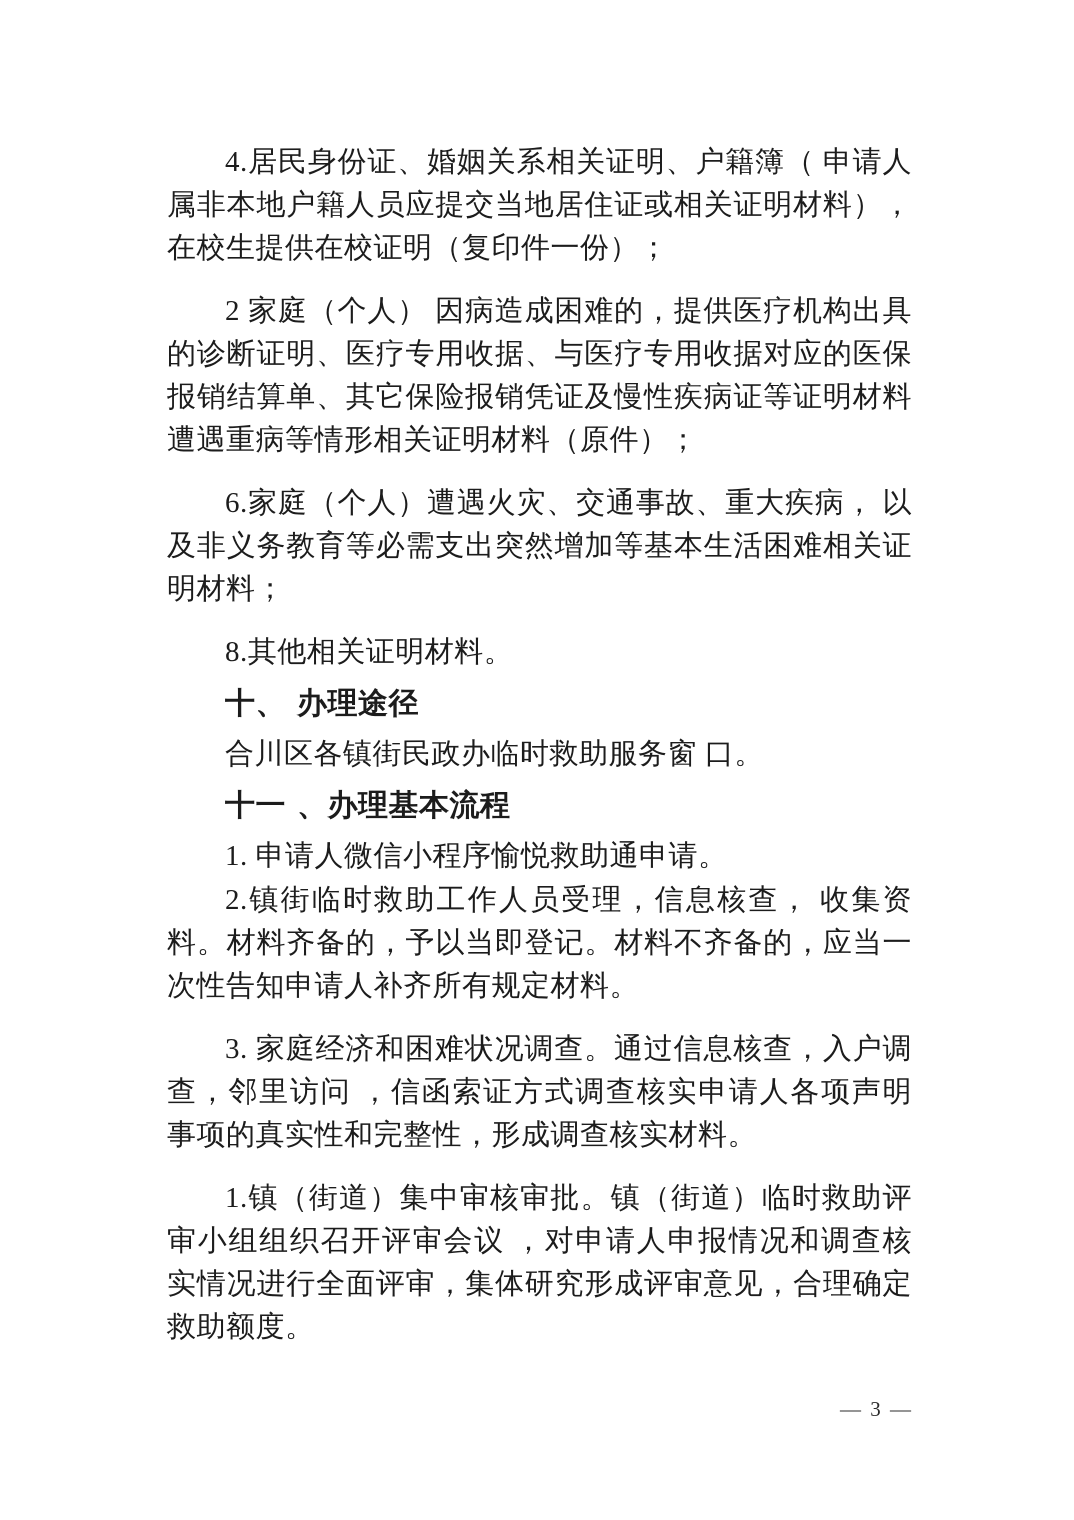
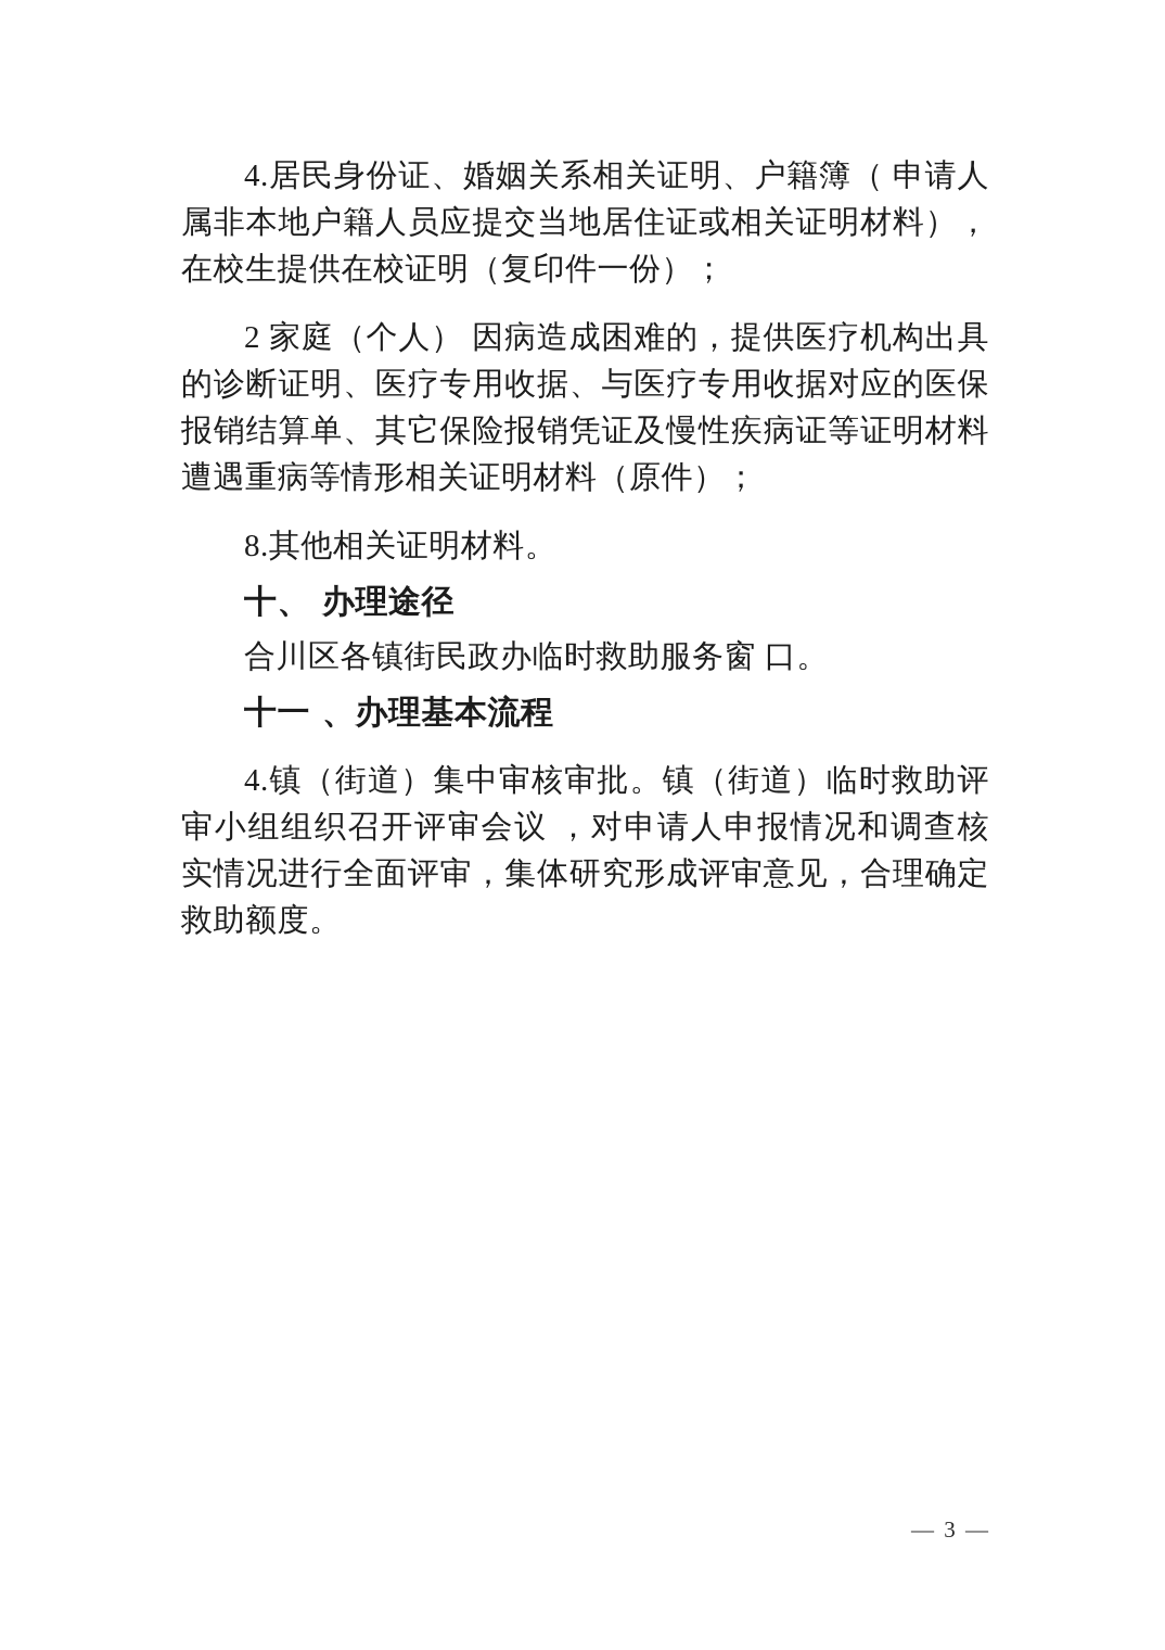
  4.居民身份证、婚姻关系相关证明、户籍簿（ 申请人属非本地户籍人员应提交当地居住证或相关证明材料），在校生提供在校证明（复印件一份）；
  2 家庭（个人） 因病造成困难的，提供医疗机构出具的诊断证明、医疗专用收据、与医疗专用收据对应的医保报销结算单、其它保险报销凭证及慢性疾病证等证明材料遭遇重病等情形相关证明材料（原件）；
- 6.家庭（个人）遭遇火灾、交通事故、重大疾病， 以及非义务教育等必需支出突然增加等基本生活困难相关证明材料；
  8.其他相关证明材料。
  十、 办理途径
  合川区各镇街民政办临时救助服务窗 口。
  十一 、办理基本流程
- 1. 申请人微信小程序愉悦救助通申请。
- 2.镇街临时救助工作人员受理，信息核查， 收集资料。材料齐备的，予以当即登记。材料不齐备的，应当一次性告知申请人补齐所有规定材料。
- 3. 家庭经济和困难状况调查。通过信息核查，入户调查，邻里访问 ，信函索证方式调查核实申请人各项声明事项的真实性和完整性，形成调查核实材料。
- 1.镇（街道）集中审核审批。镇（街道）临时救助评审小组组织召开评审会议 ，对申请人申报情况和调查核实情况进行全面评审，集体研究形成评审意见，合理确定救助额度。
+ 4.镇（街道）集中审核审批。镇（街道）临时救助评审小组组织召开评审会议 ，对申请人申报情况和调查核实情况进行全面评审，集体研究形成评审意见，合理确定救助额度。
  — 3 —
